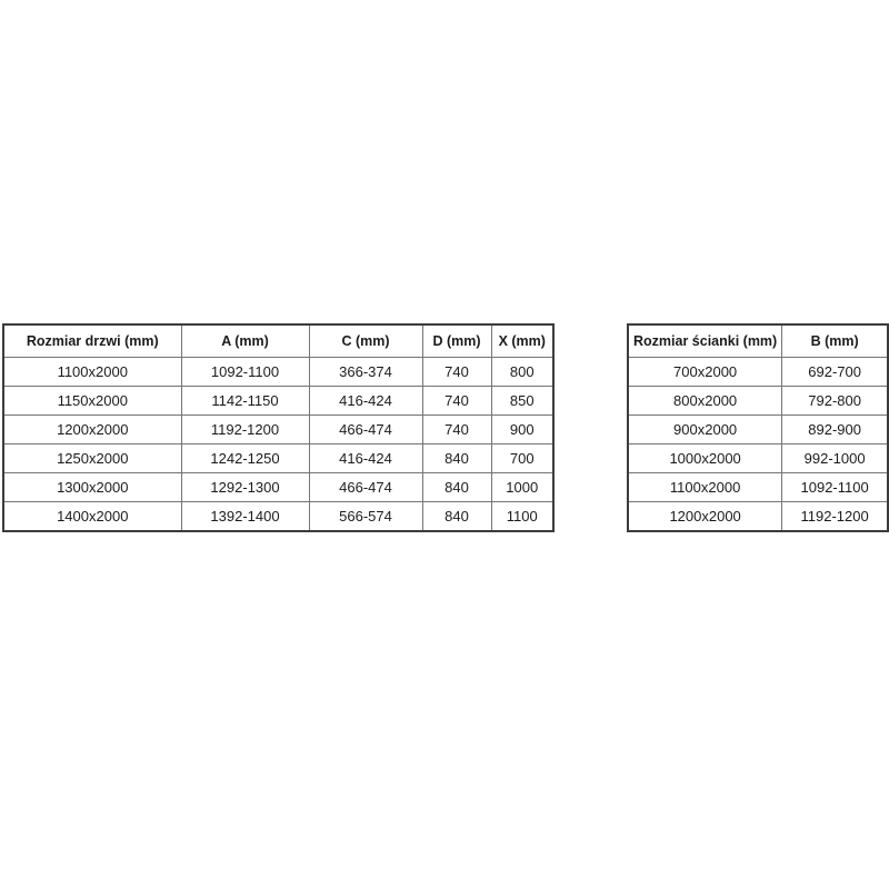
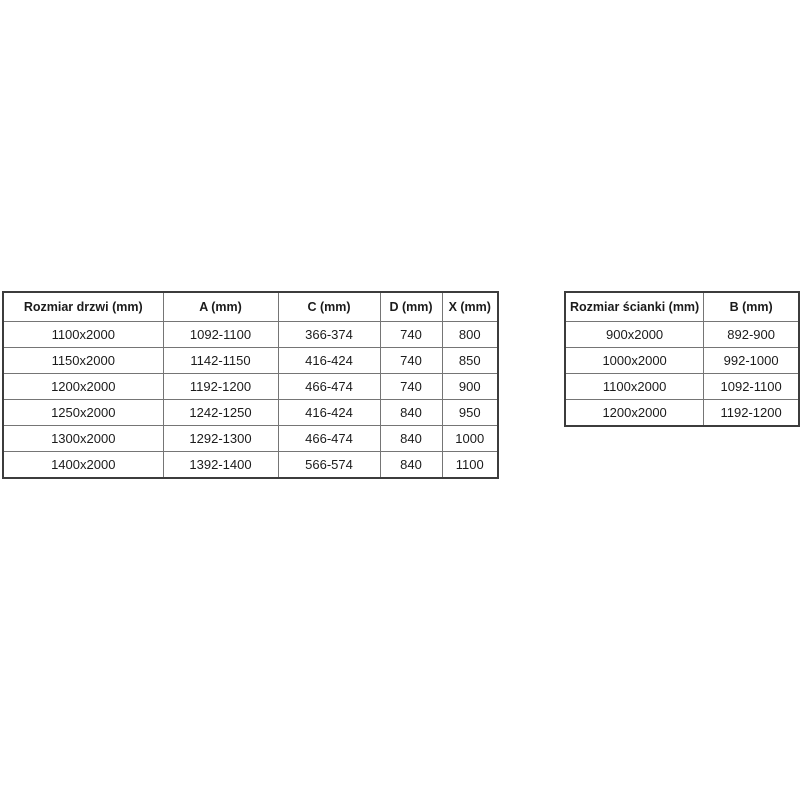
  Rozmiar drzwi (mm)	A (mm)	C (mm)	D (mm)	X (mm)
  1100x2000	1092-1100	366-374	740	800
  1150x2000	1142-1150	416-424	740	850
  1200x2000	1192-1200	466-474	740	900
- 1250x2000	1242-1250	416-424	840	700
+ 1250x2000	1242-1250	416-424	840	950
  1300x2000	1292-1300	466-474	840	1000
  1400x2000	1392-1400	566-574	840	1100
  Rozmiar ścianki (mm)	B (mm)
- 700x2000	692-700
- 800x2000	792-800
  900x2000	892-900
  1000x2000	992-1000
  1100x2000	1092-1100
  1200x2000	1192-1200
